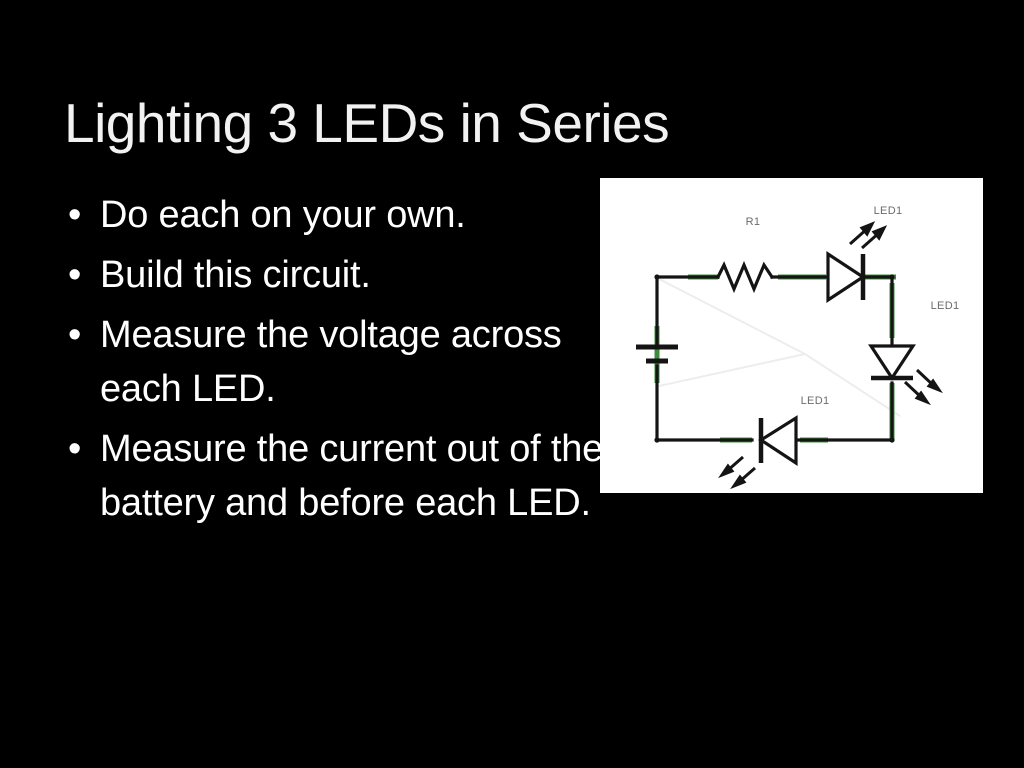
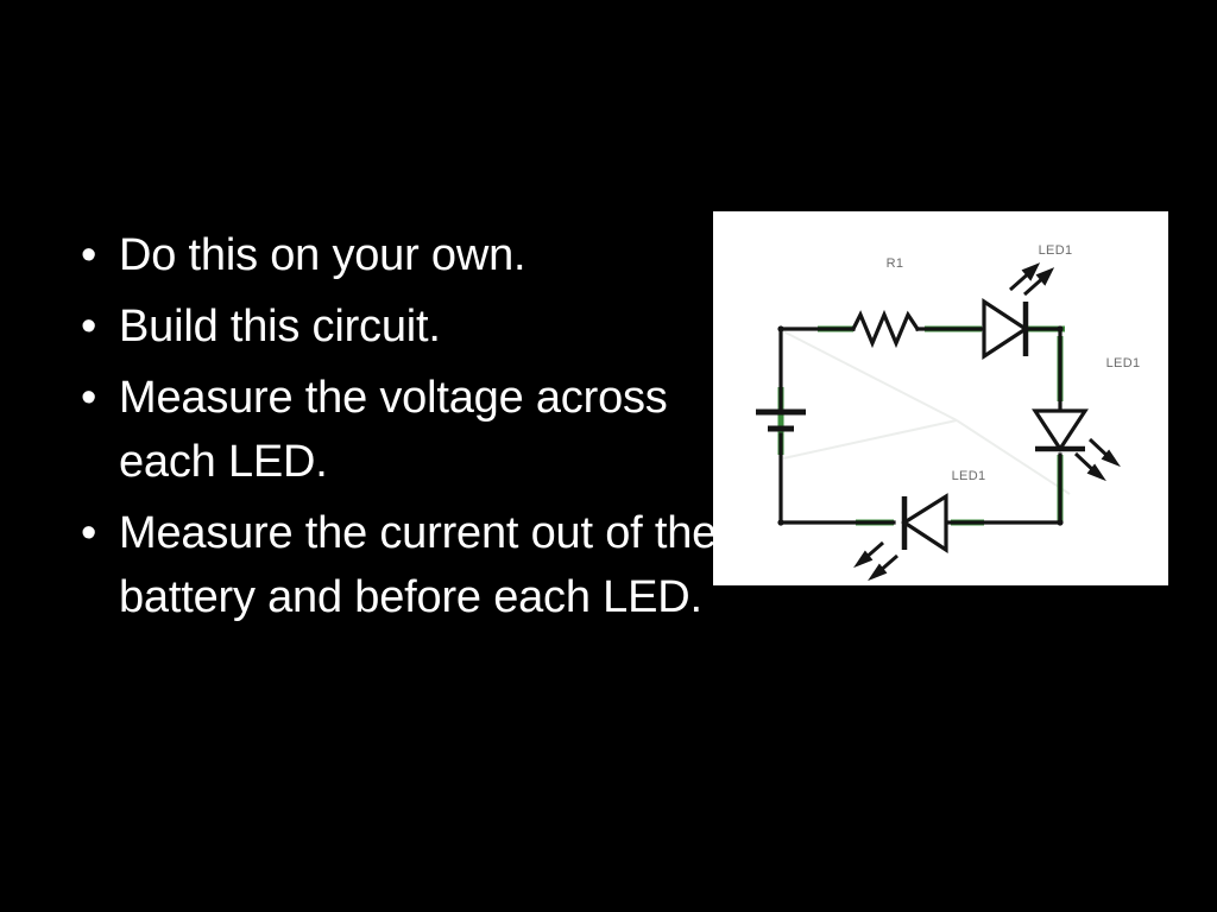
- Lighting 3 LEDs in Series
  •
- Do each on your own.
+ Do this on your own.
  •
  Build this circuit.
  •
  Measure the voltage across each LED.
  •
  Measure the current out of the battery and before each LED.
  R1
  LED1
  LED1
  LED1
